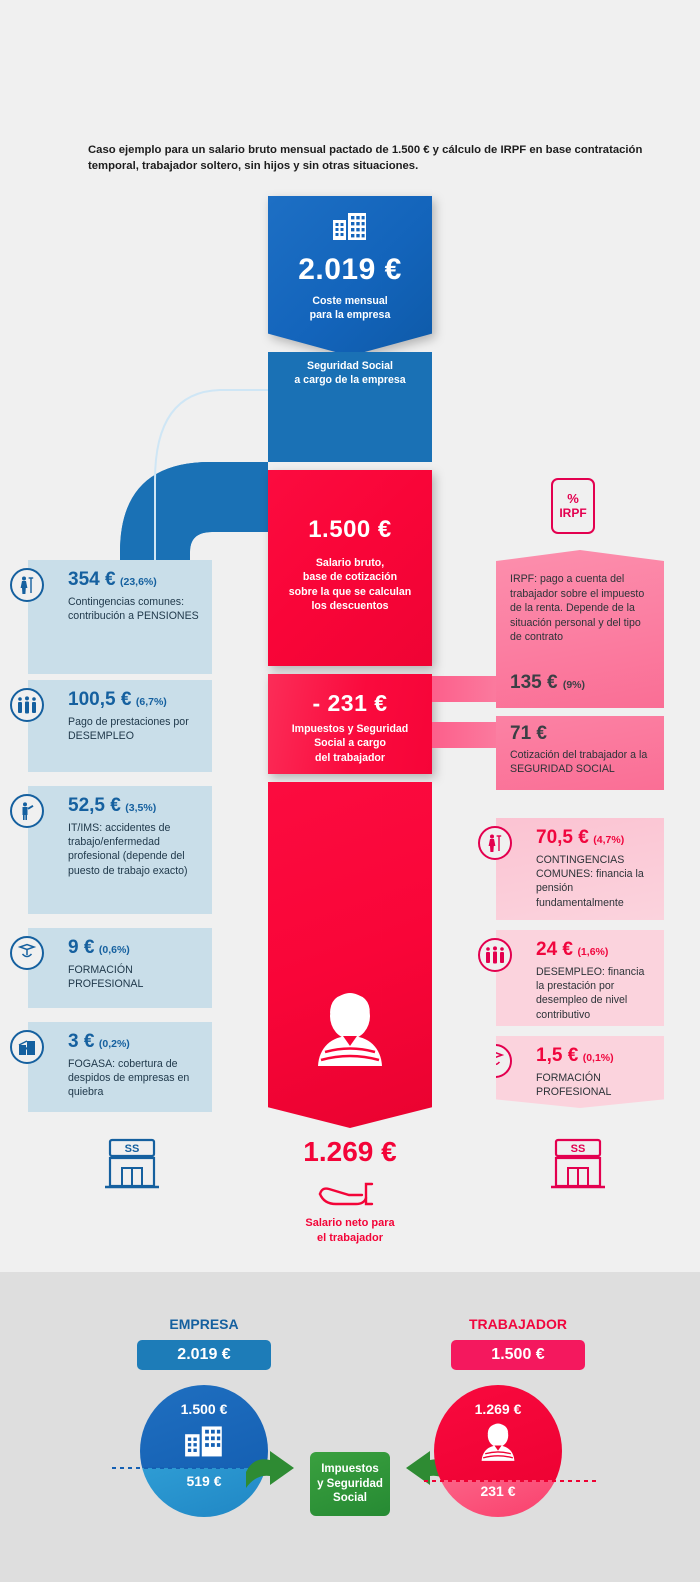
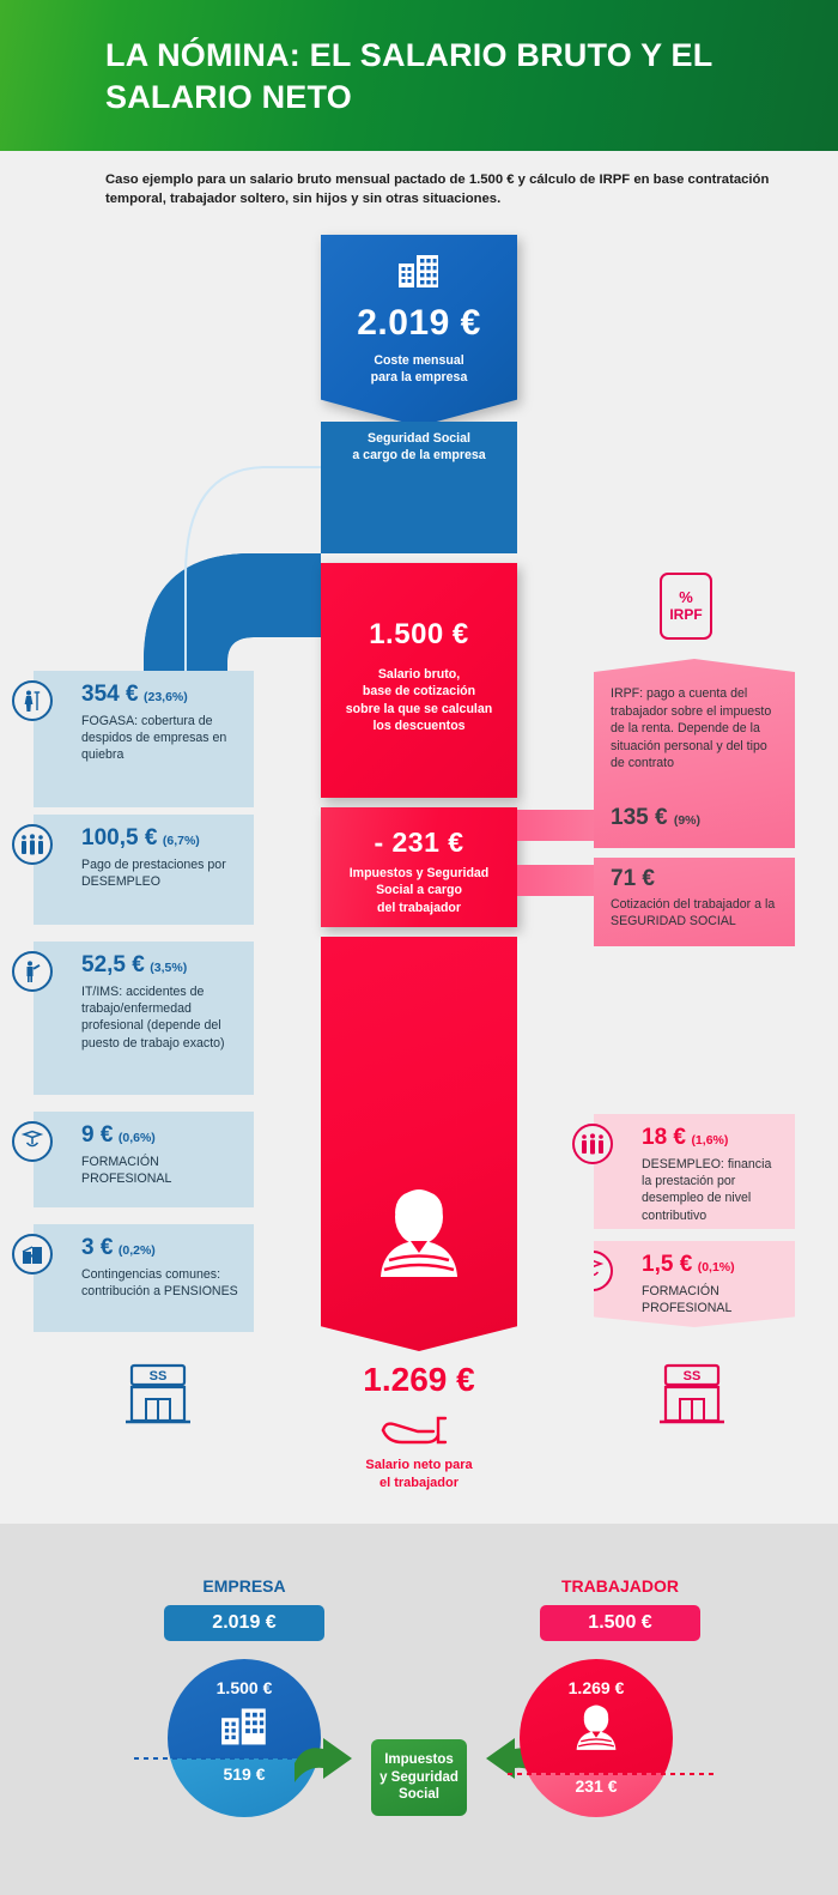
+ LA NÓMINA: EL SALARIO BRUTO Y EL SALARIO NETO
  Caso ejemplo para un salario bruto mensual pactado de 1.500 € y cálculo de IRPF en base contratación temporal, trabajador soltero, sin hijos y sin otras situaciones.
  2.019 €
  Coste mensual
  para la empresa
  Seguridad Social
  a cargo de la empresa
  1.500 €
  Salario bruto,
  base de cotización
  sobre la que se calculan
  los descuentos
  - 231 €
  Impuestos y Seguridad
  Social a cargo
  del trabajador
  1.269 €
  Salario neto para
  el trabajador
  354 € (23,6%)
- Contingencias comunes: contribución a PENSIONES
+ FOGASA: cobertura de despidos de empresas en quiebra
  100,5 € (6,7%)
  Pago de prestaciones por DESEMPLEO
  52,5 € (3,5%)
  IT/IMS: accidentes de trabajo/enfermedad profesional (depende del puesto de trabajo exacto)
  9 € (0,6%)
  FORMACIÓN PROFESIONAL
  3 € (0,2%)
- FOGASA: cobertura de despidos de empresas en quiebra
+ Contingencias comunes: contribución a PENSIONES
  SS
  %
  IRPF
  IRPF: pago a cuenta del trabajador sobre el impuesto de la renta. Depende de la situación personal y del tipo de contrato
  135 € (9%)
  71 €
  Cotización del trabajador a la SEGURIDAD SOCIAL
- 70,5 € (4,7%)
- CONTINGENCIAS COMUNES: financia la pensión fundamentalmente
- 24 € (1,6%)
+ 18 € (1,6%)
  DESEMPLEO: financia la prestación por desempleo de nivel contributivo
  1,5 € (0,1%)
  FORMACIÓN PROFESIONAL
  SS
  EMPRESA
  2.019 €
  1.500 €
  519 €
  Impuestos
  y Seguridad
  Social
  TRABAJADOR
  1.500 €
  1.269 €
  231 €
